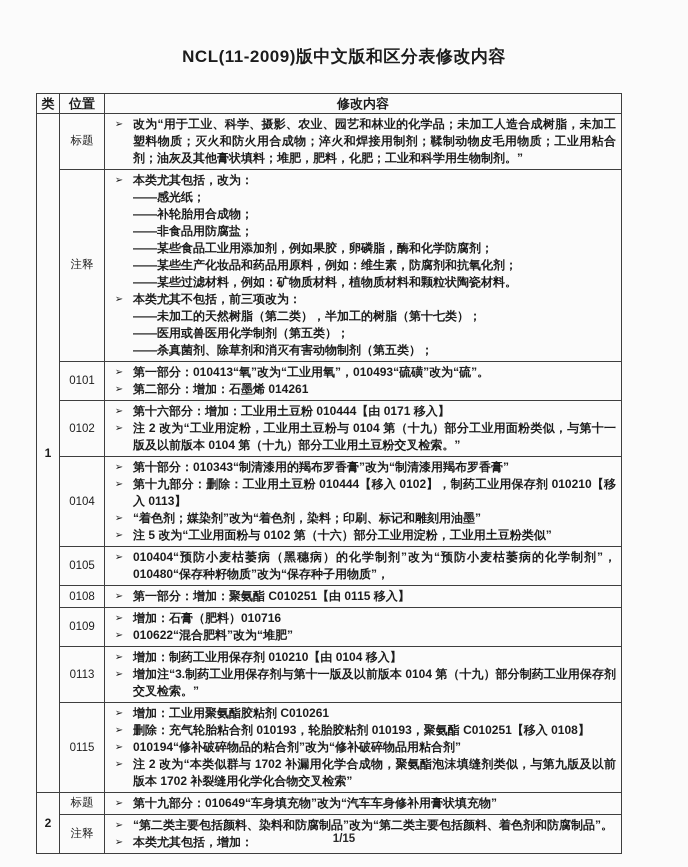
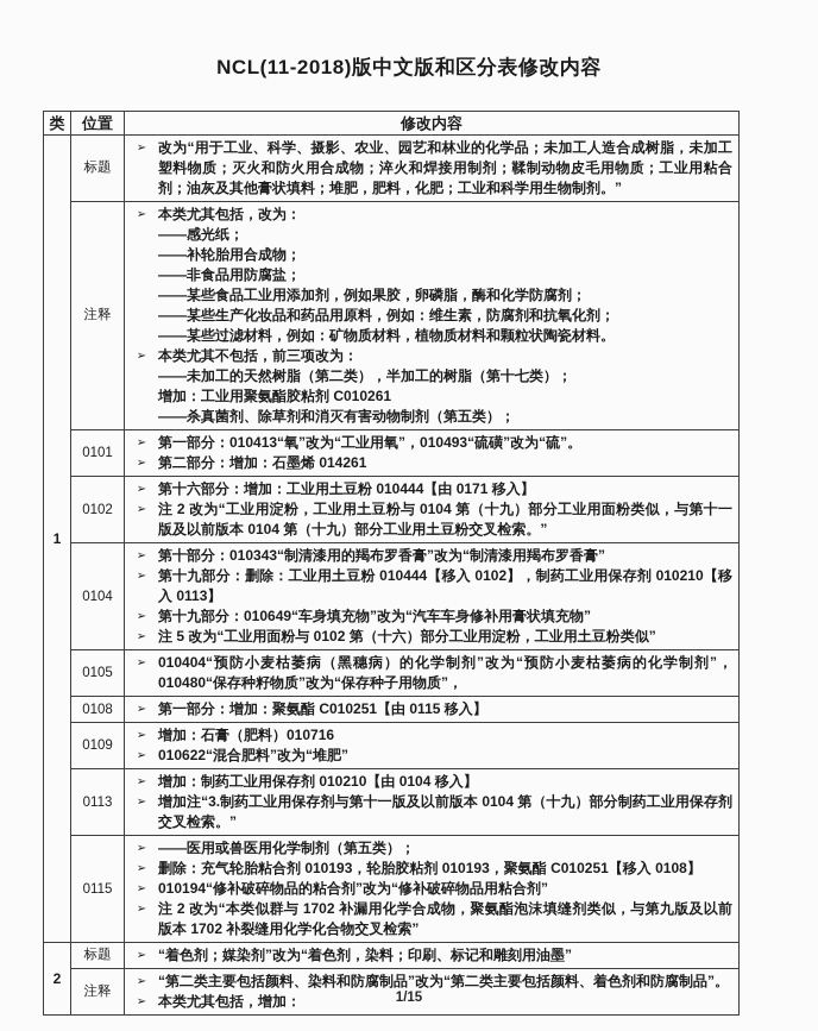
- NCL(11-2009)版中文版和区分表修改内容
+ NCL(11-2018)版中文版和区分表修改内容
  类	位置	修改内容
  1	标题	➢ 改为“用于工业、科学、摄影、农业、园艺和林业的化学品；未加工人造合成树脂，未加工塑料物质；灭火和防火用合成物；淬火和焊接用制剂；鞣制动物皮毛用物质；工业用粘合剂；油灰及其他膏状填料；堆肥，肥料，化肥；工业和科学用生物制剂。”
- 注释	➢ 本类尤其包括，改为：——感光纸；——补轮胎用合成物；——非食品用防腐盐；——某些食品工业用添加剂，例如果胶，卵磷脂，酶和化学防腐剂；——某些生产化妆品和药品用原料，例如：维生素，防腐剂和抗氧化剂；——某些过滤材料，例如：矿物质材料，植物质材料和颗粒状陶瓷材料。➢ 本类尤其不包括，前三项改为：——未加工的天然树脂（第二类），半加工的树脂（第十七类）；——医用或兽医用化学制剂（第五类）；——杀真菌剂、除草剂和消灭有害动物制剂（第五类）；
+ 注释	➢ 本类尤其包括，改为：——感光纸；——补轮胎用合成物；——非食品用防腐盐；——某些食品工业用添加剂，例如果胶，卵磷脂，酶和化学防腐剂；——某些生产化妆品和药品用原料，例如：维生素，防腐剂和抗氧化剂；——某些过滤材料，例如：矿物质材料，植物质材料和颗粒状陶瓷材料。➢ 本类尤其不包括，前三项改为：——未加工的天然树脂（第二类），半加工的树脂（第十七类）；增加：工业用聚氨酯胶粘剂 C010261——杀真菌剂、除草剂和消灭有害动物制剂（第五类）；
  0101	➢ 第一部分：010413“氧”改为“工业用氧”，010493“硫磺”改为“硫”。➢ 第二部分：增加：石墨烯 014261
  0102	➢ 第十六部分：增加：工业用土豆粉 010444【由 0171 移入】➢ 注 2 改为“工业用淀粉，工业用土豆粉与 0104 第（十九）部分工业用面粉类似，与第十一版及以前版本 0104 第（十九）部分工业用土豆粉交叉检索。”
- 0104	➢ 第十部分：010343“制清漆用的羯布罗香膏”改为“制清漆用羯布罗香膏”➢ 第十九部分：删除：工业用土豆粉 010444【移入 0102】，制药工业用保存剂 010210【移入 0113】➢ “着色剂；媒染剂”改为“着色剂，染料；印刷、标记和雕刻用油墨”➢ 注 5 改为“工业用面粉与 0102 第（十六）部分工业用淀粉，工业用土豆粉类似”
+ 0104	➢ 第十部分：010343“制清漆用的羯布罗香膏”改为“制清漆用羯布罗香膏”➢ 第十九部分：删除：工业用土豆粉 010444【移入 0102】，制药工业用保存剂 010210【移入 0113】➢ 第十九部分：010649“车身填充物”改为“汽车车身修补用膏状填充物”➢ 注 5 改为“工业用面粉与 0102 第（十六）部分工业用淀粉，工业用土豆粉类似”
  0105	➢ 010404“预防小麦枯萎病（黑穗病）的化学制剂”改为“预防小麦枯萎病的化学制剂”，010480“保存种籽物质”改为“保存种子用物质”，
  0108	➢ 第一部分：增加：聚氨酯 C010251【由 0115 移入】
  0109	➢ 增加：石膏（肥料）010716➢ 010622“混合肥料”改为“堆肥”
  0113	➢ 增加：制药工业用保存剂 010210【由 0104 移入】➢ 增加注“3.制药工业用保存剂与第十一版及以前版本 0104 第（十九）部分制药工业用保存剂交叉检索。”
- 0115	➢ 增加：工业用聚氨酯胶粘剂 C010261➢ 删除：充气轮胎粘合剂 010193，轮胎胶粘剂 010193，聚氨酯 C010251【移入 0108】➢ 010194“修补破碎物品的粘合剂”改为“修补破碎物品用粘合剂”➢ 注 2 改为“本类似群与 1702 补漏用化学合成物，聚氨酯泡沫填缝剂类似，与第九版及以前版本 1702 补裂缝用化学化合物交叉检索”
+ 0115	➢ ——医用或兽医用化学制剂（第五类）；➢ 删除：充气轮胎粘合剂 010193，轮胎胶粘剂 010193，聚氨酯 C010251【移入 0108】➢ 010194“修补破碎物品的粘合剂”改为“修补破碎物品用粘合剂”➢ 注 2 改为“本类似群与 1702 补漏用化学合成物，聚氨酯泡沫填缝剂类似，与第九版及以前版本 1702 补裂缝用化学化合物交叉检索”
- 2	标题	➢ 第十九部分：010649“车身填充物”改为“汽车车身修补用膏状填充物”
+ 2	标题	➢ “着色剂；媒染剂”改为“着色剂，染料；印刷、标记和雕刻用油墨”
  注释	➢ “第二类主要包括颜料、染料和防腐制品”改为“第二类主要包括颜料、着色剂和防腐制品”。➢ 本类尤其包括，增加：
  1/15
